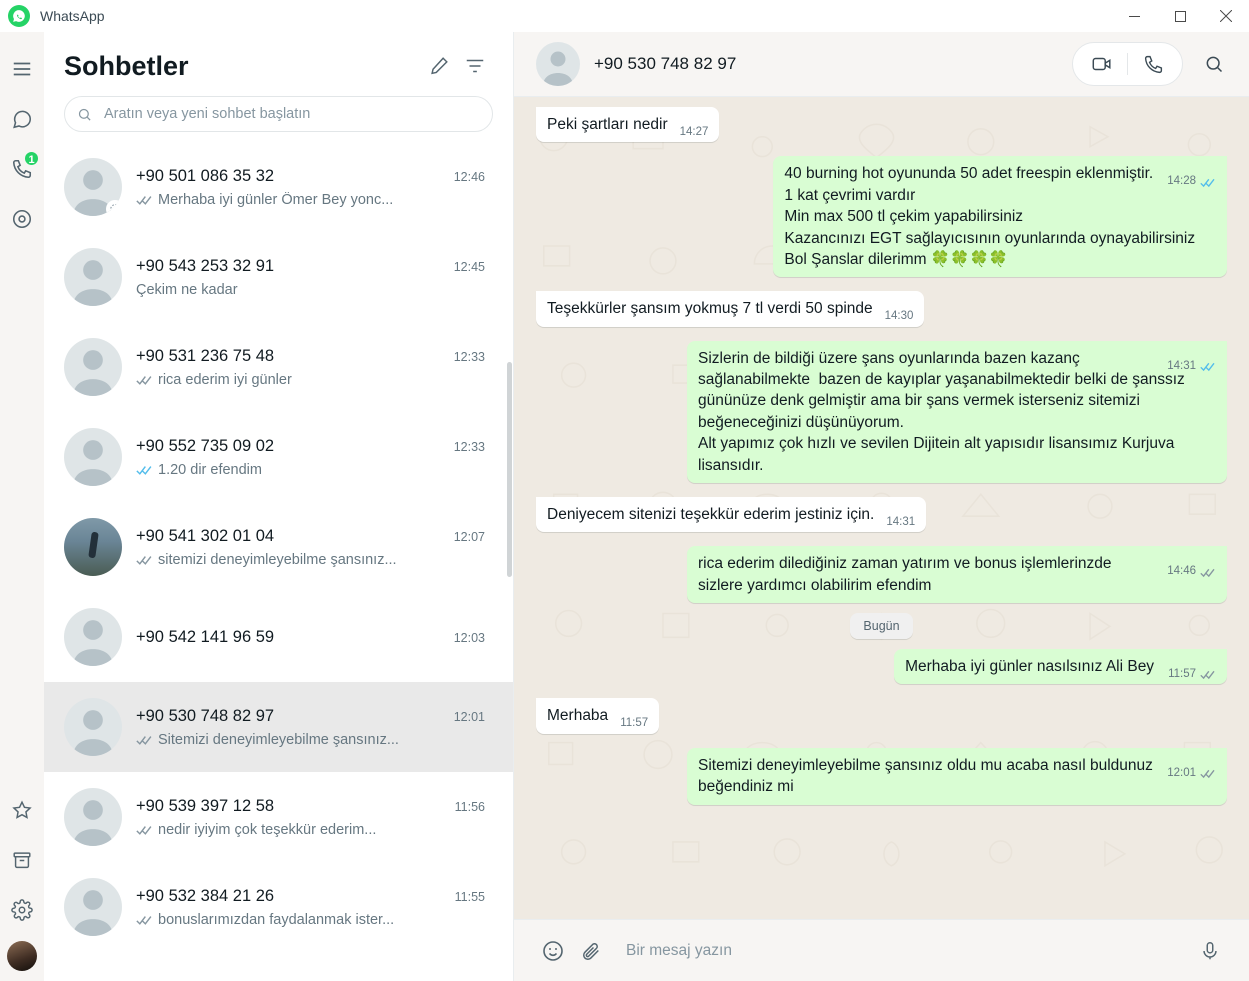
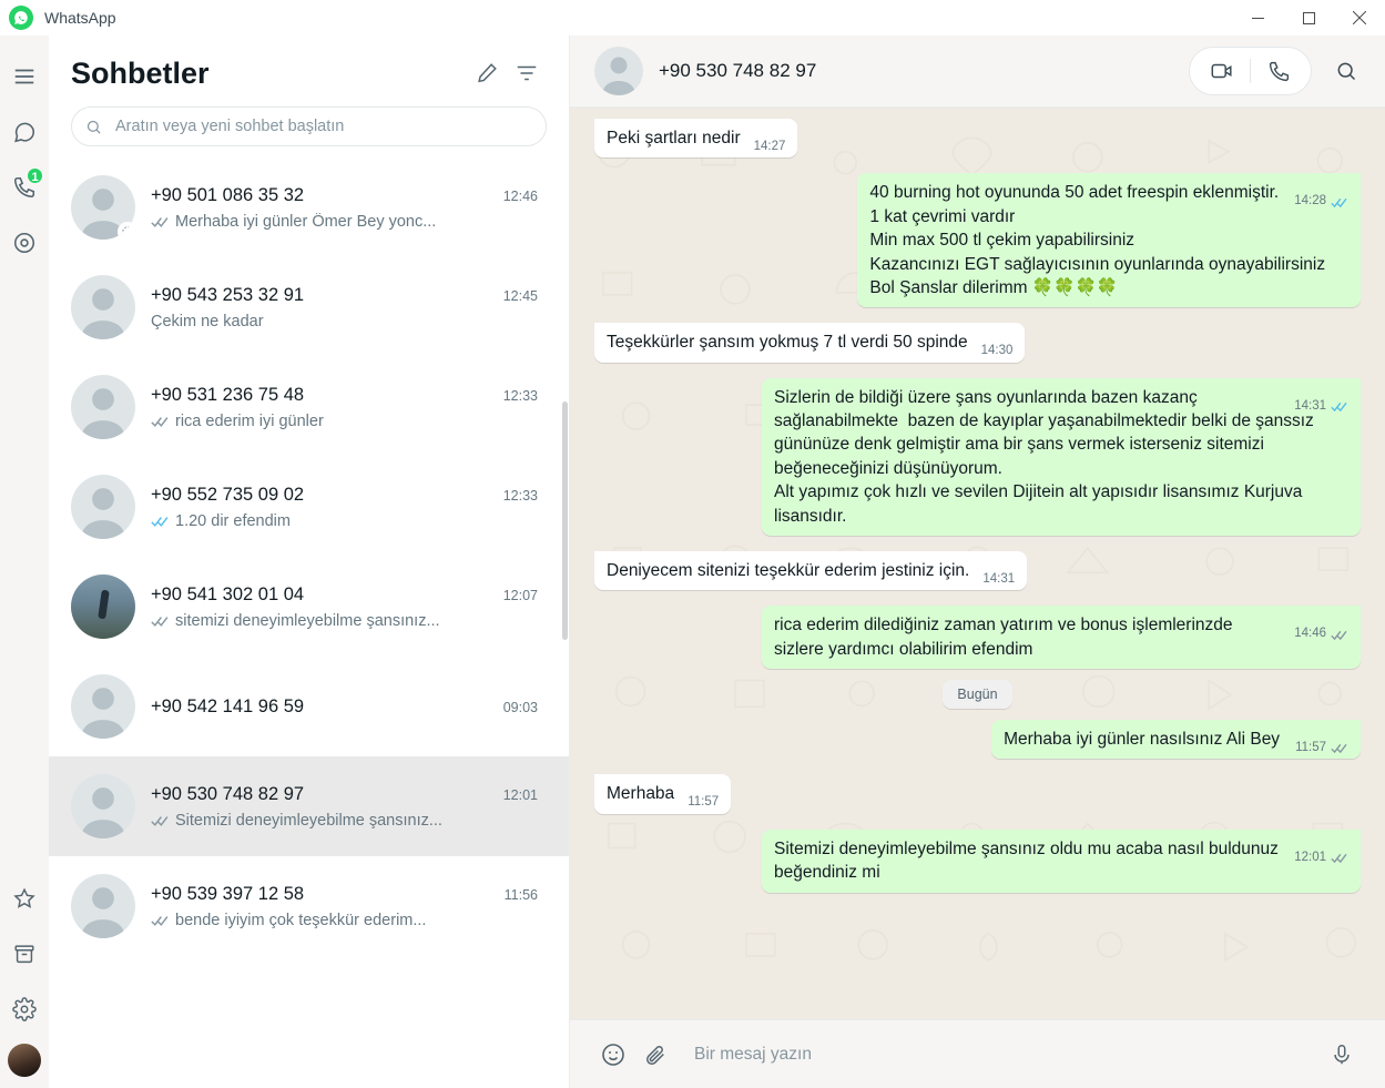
  WhatsApp
  1
  Sohbetler
  Aratın veya yeni sohbet başlatın
  +90 501 086 35 32
  12:46
  Merhaba iyi günler Ömer Bey yonc...
  +90 543 253 32 91
  12:45
  Çekim ne kadar
  +90 531 236 75 48
  12:33
  rica ederim iyi günler
  +90 552 735 09 02
  12:33
  1.20 dir efendim
  +90 541 302 01 04
  12:07
  sitemizi deneyimleyebilme şansınız...
  +90 542 141 96 59
- 12:03
+ 09:03
  +90 530 748 82 97
  12:01
  Sitemizi deneyimleyebilme şansınız...
  +90 539 397 12 58
  11:56
- nedir iyiyim çok teşekkür ederim...
+ bende iyiyim çok teşekkür ederim...
- +90 532 384 21 26
- 11:55
- bonuslarımızdan faydalanmak ister...
  +90 530 748 82 97
  14:27
  Peki şartları nedir
  14:28
  40 burning hot oyununda 50 adet freespin eklenmiştir.
  1 kat çevrimi vardır
  Min max 500 tl çekim yapabilirsiniz
  Kazancınızı EGT sağlayıcısının oyunlarında oynayabilirsiniz
  Bol Şanslar dilerimm 🍀🍀🍀🍀
  14:30
  Teşekkürler şansım yokmuş 7 tl verdi 50 spinde
  14:31
  Sizlerin de bildiği üzere şans oyunlarında bazen kazanç sağlanabilmekte bazen de kayıplar yaşanabilmektedir belki de şanssız gününüze denk gelmiştir ama bir şans vermek isterseniz sitemizi beğeneceğinizi düşünüyorum.
  Alt yapımız çok hızlı ve sevilen Dijitein alt yapısıdır lisansımız Kurjuva lisansıdır.
  14:31
  Deniyecem sitenizi teşekkür ederim jestiniz için.
  14:46
  rica ederim dilediğiniz zaman yatırım ve bonus işlemlerinzde sizlere yardımcı olabilirim efendim
  Bugün
  11:57
  Merhaba iyi günler nasılsınız Ali Bey
  11:57
  Merhaba
  12:01
  Sitemizi deneyimleyebilme şansınız oldu mu acaba nasıl buldunuz beğendiniz mi
  Bir mesaj yazın
